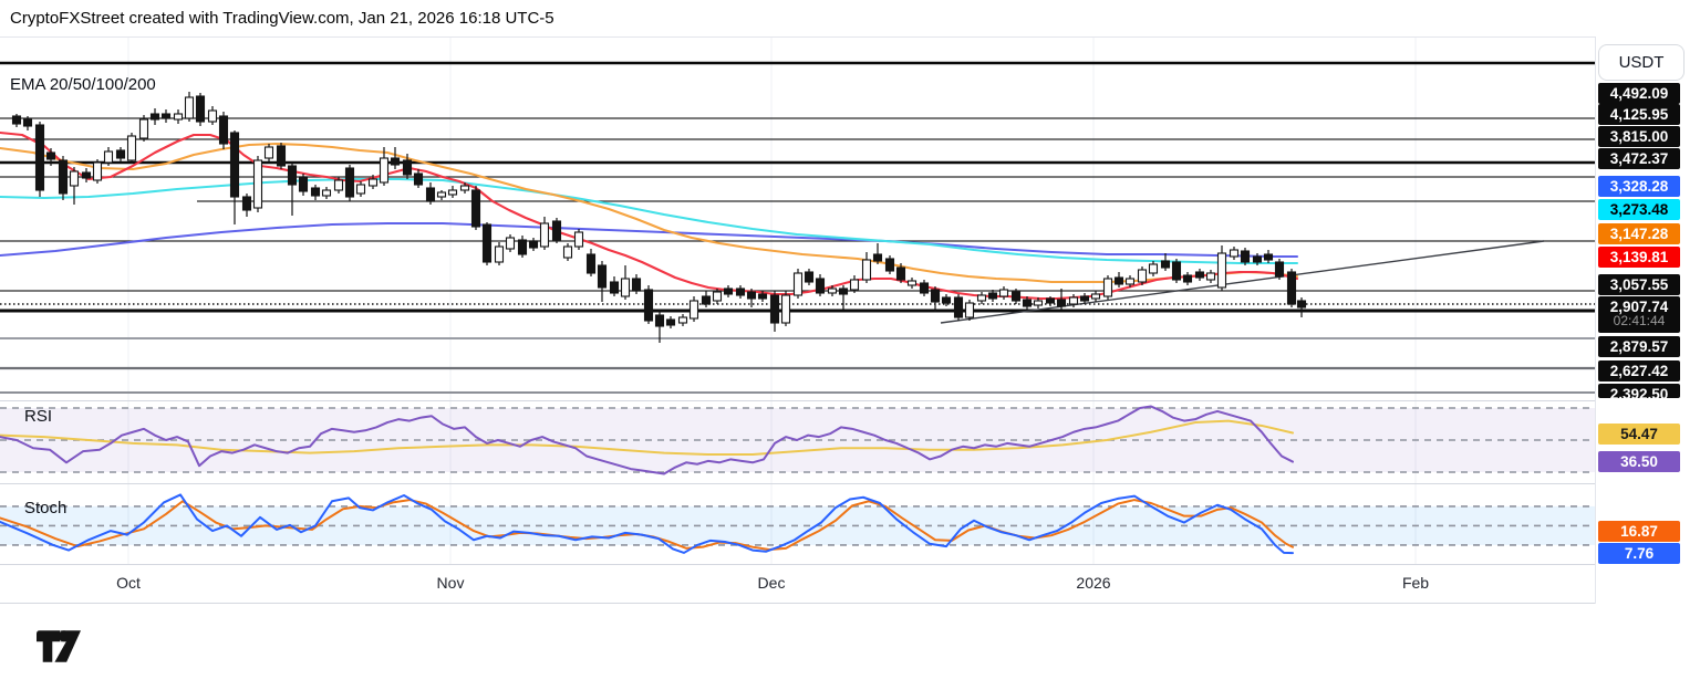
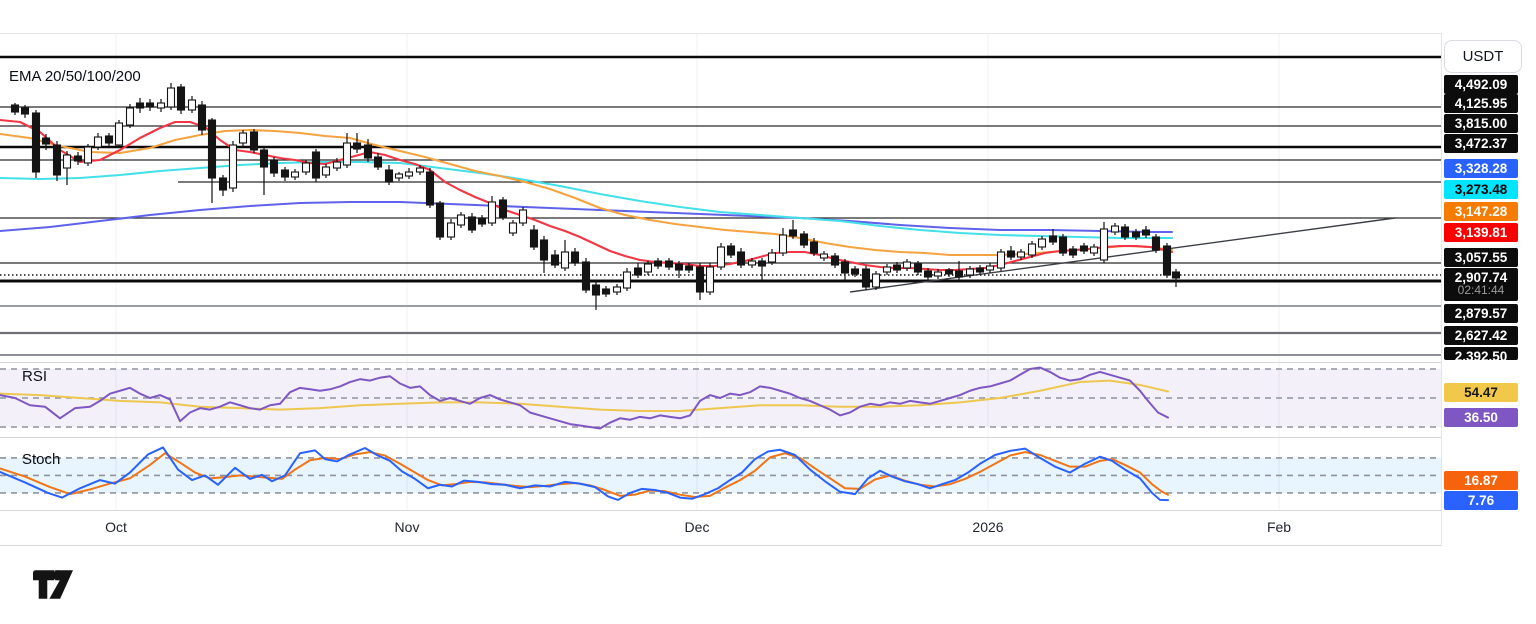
- CryptoFXStreet created with TradingView.com, Jan 21, 2026 16:18 UTC-5
  EMA 20/50/100/200
  RSI
  Stoch
  USDT
  4,492.09
  4,125.95
  3,815.00
  3,472.37
  3,328.28
  3,273.48
  3,147.28
  3,139.81
  3,057.55
  2,879.57
  2,627.42
  2,392.50
  54.47
  36.50
  16.87
  7.76
  2,907.74
  02:41:44
  Oct
  Nov
  Dec
  2026
  Feb
